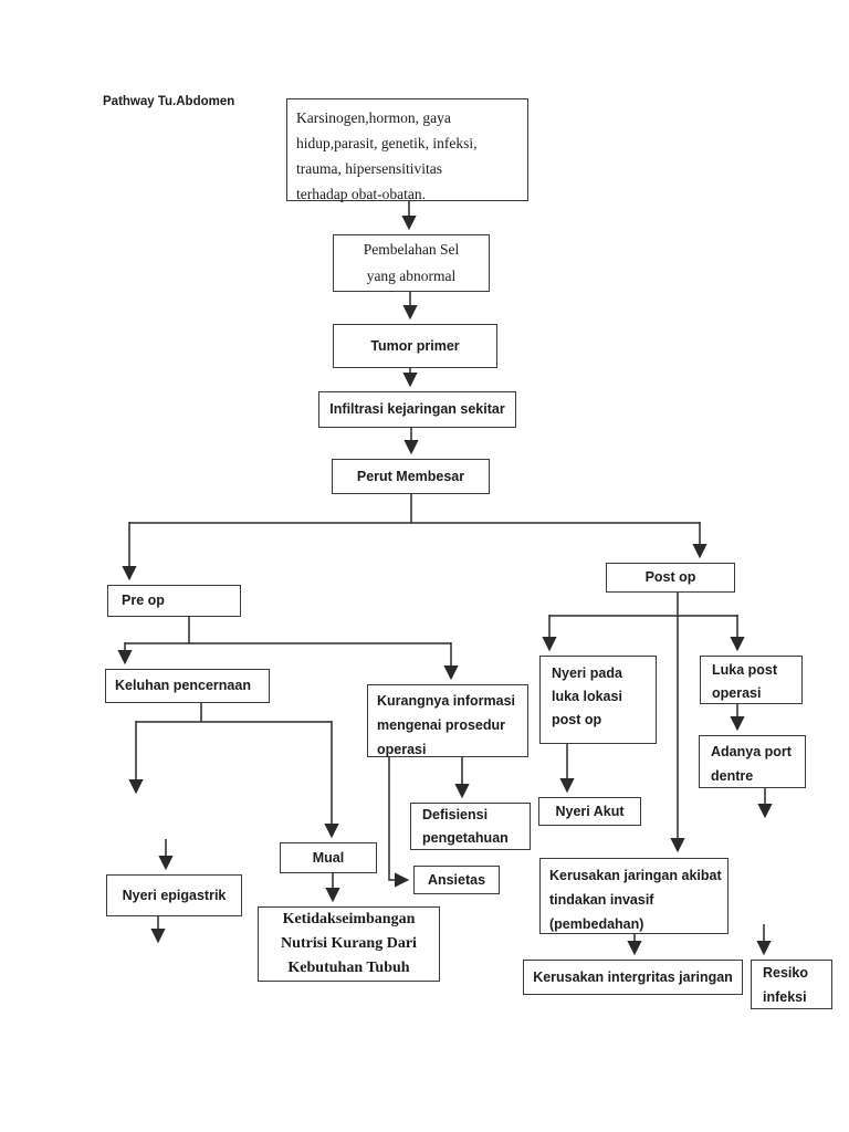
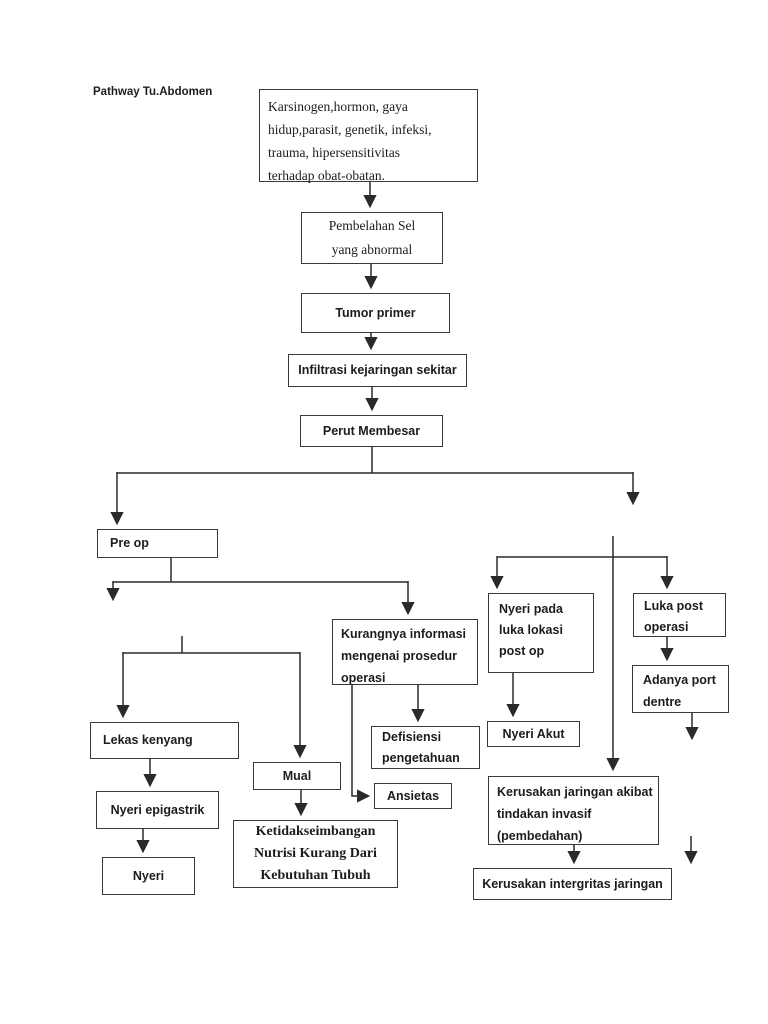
  Pathway Tu.Abdomen
  Karsinogen,hormon, gaya
  hidup,parasit, genetik, infeksi,
  trauma, hipersensitivitas
  terhadap obat-obatan.
  Pembelahan Sel
  yang abnormal
  Tumor primer
  Infiltrasi kejaringan sekitar
  Perut Membesar
  Pre op
- Post op
- Keluhan pencernaan
  Kurangnya informasi
  mengenai prosedur
  operasi
+ Lekas kenyang
  Mual
  Nyeri epigastrik
+ Nyeri
  Ketidakseimbangan
  Nutrisi Kurang Dari
  Kebutuhan Tubuh
  Defisiensi
  pengetahuan
  Ansietas
  Nyeri pada
  luka lokasi
  post op
  Nyeri Akut
  Luka post
  operasi
  Adanya port
  dentre
  Kerusakan jaringan akibat
  tindakan invasif
  (pembedahan)
  Kerusakan intergritas jaringan
- Resiko
- infeksi
